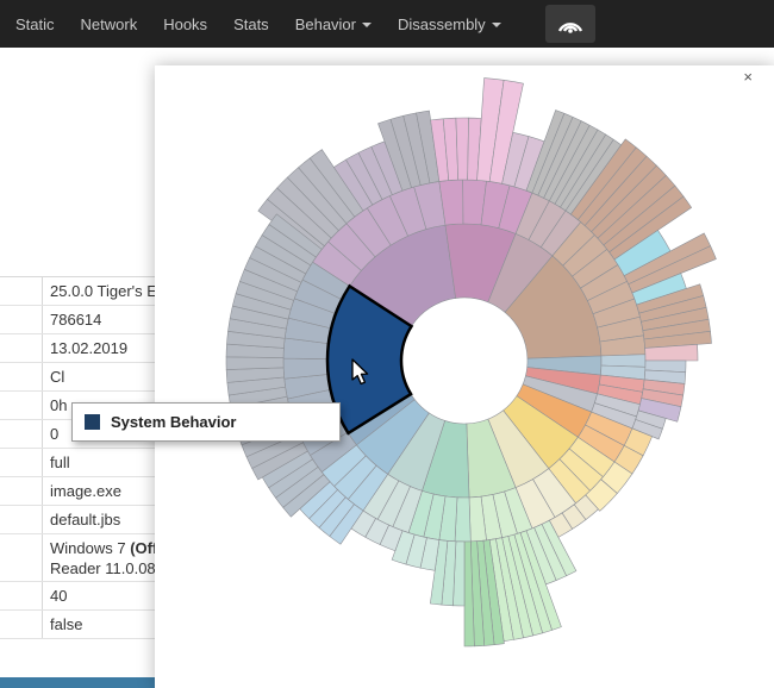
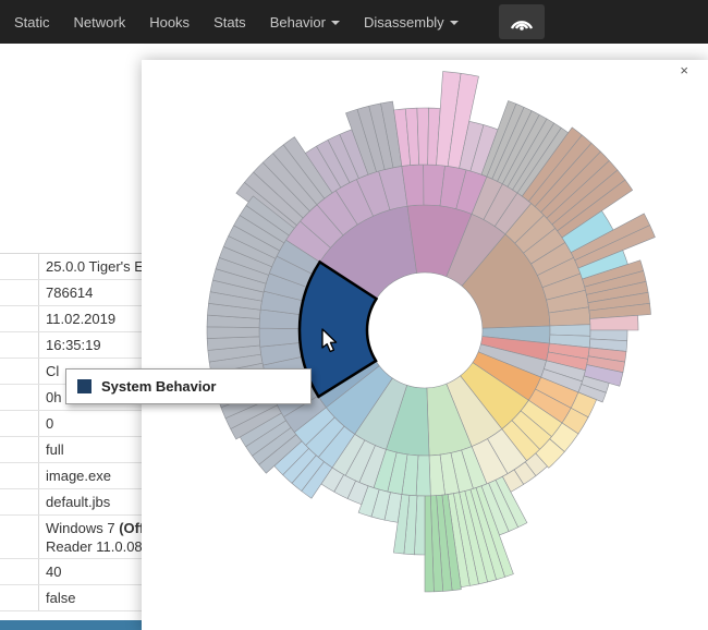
  Static
  Network
  Hooks
  Stats
  Behavior
  Disassembly
  25.0.0 Tiger's E
  786614
- 13.02.2019
+ 11.02.2019
+ 16:35:19
  Cl
  0h
  0
  full
  image.exe
  default.jbs
  Windows 7 (Of
  Reader 11.0.08
  40
  false
  ×
  System Behavior
